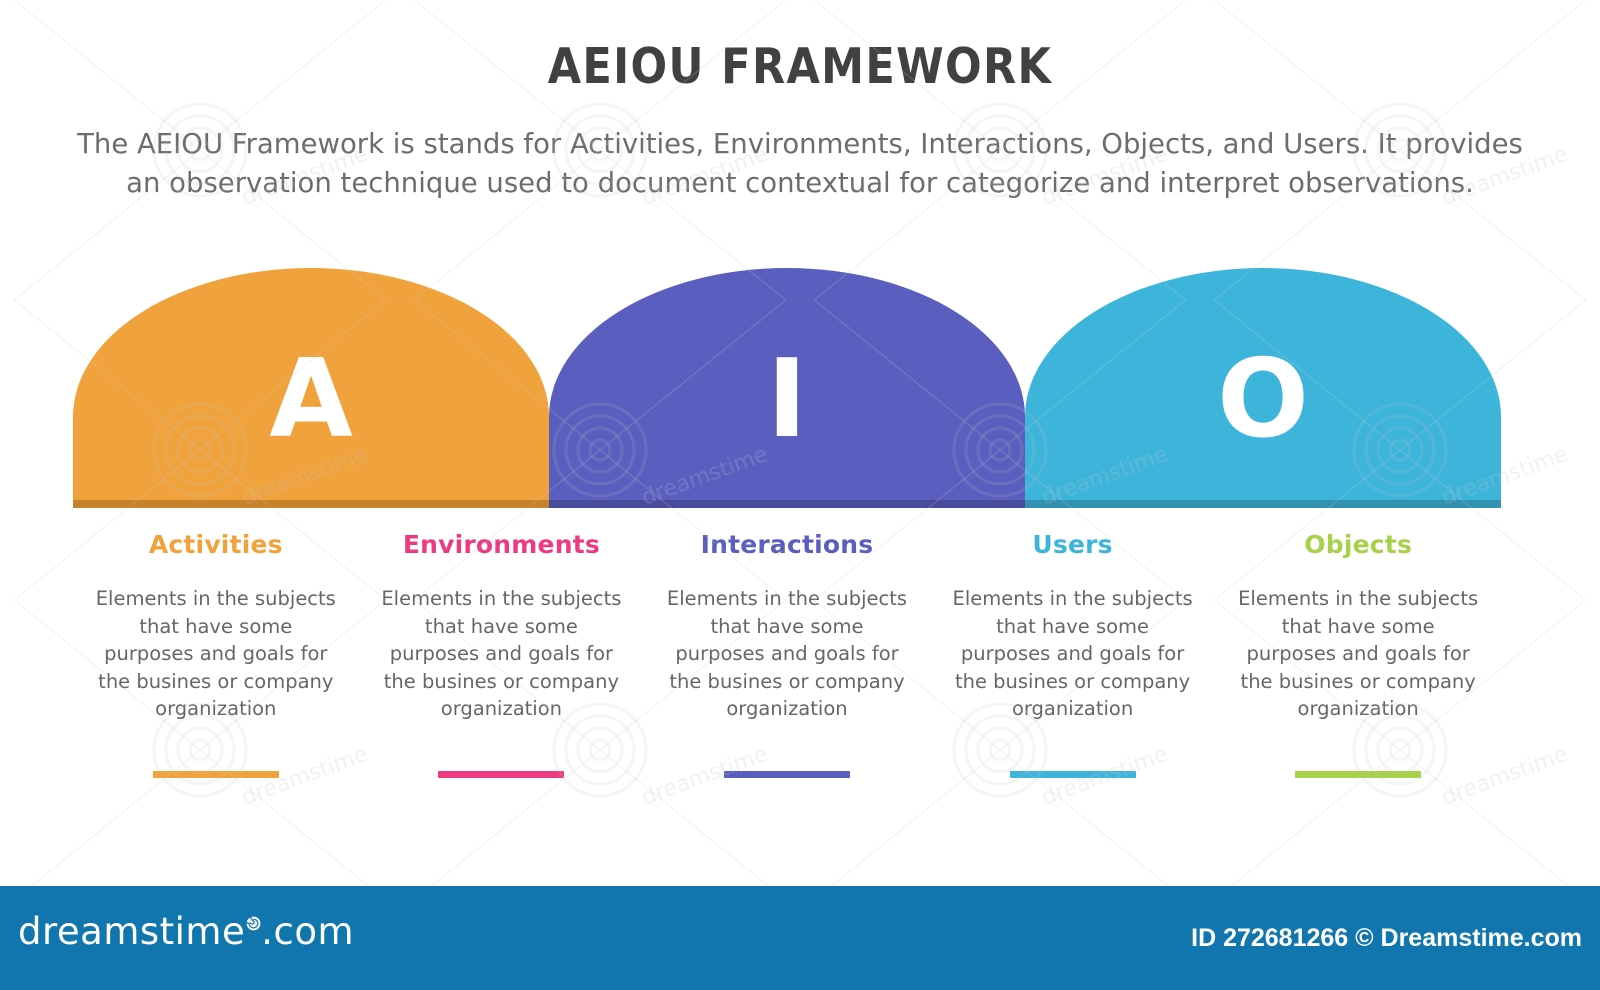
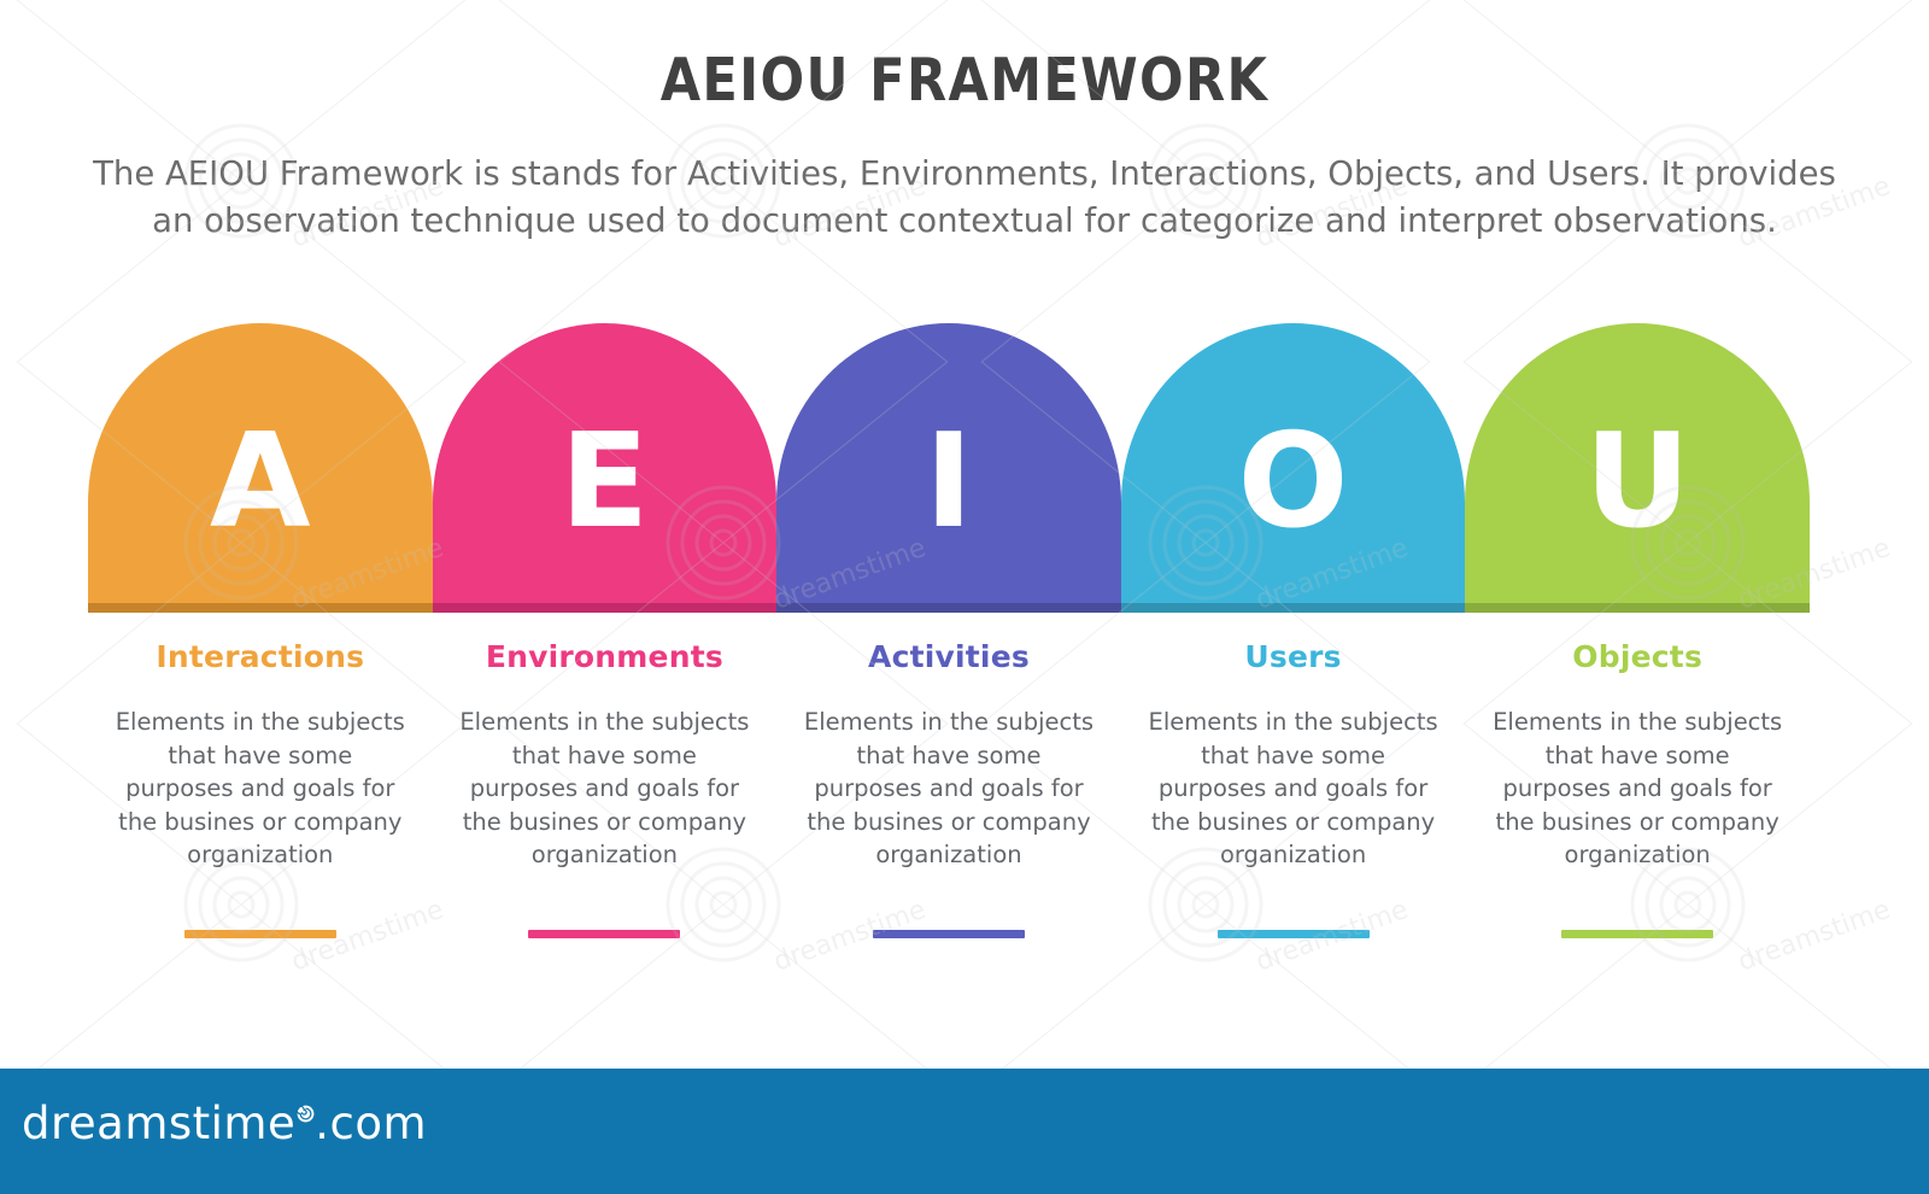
  AEIOU FRAMEWORK
  The AEIOU Framework is stands for Activities, Environments, Interactions, Objects, and Users. It provides an observation technique used to document contextual for categorize and interpret observations.
  A
+ E
  I
  O
+ U
- Activities
+ Interactions
  Elements in the subjects that have some purposes and goals for the busines or company organization
  Environments
  Elements in the subjects that have some purposes and goals for the busines or company organization
- Interactions
+ Activities
  Elements in the subjects that have some purposes and goals for the busines or company organization
  Users
  Elements in the subjects that have some purposes and goals for the busines or company organization
  Objects
  Elements in the subjects that have some purposes and goals for the busines or company organization
  dreamstime
  .com
- ID 272681266 © Dreamstime.com
